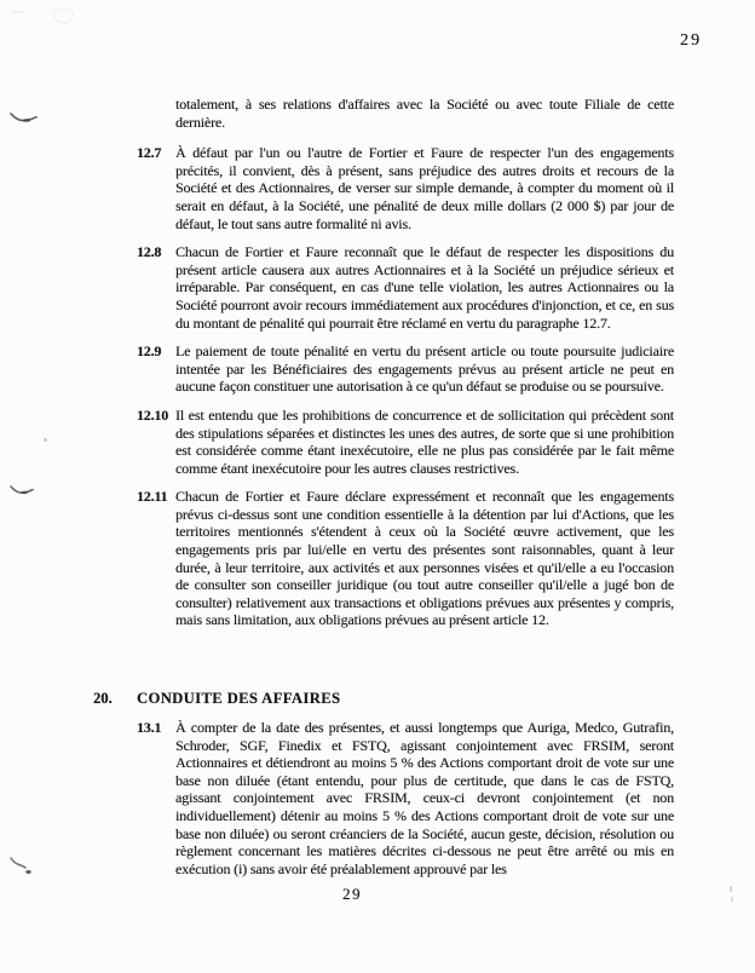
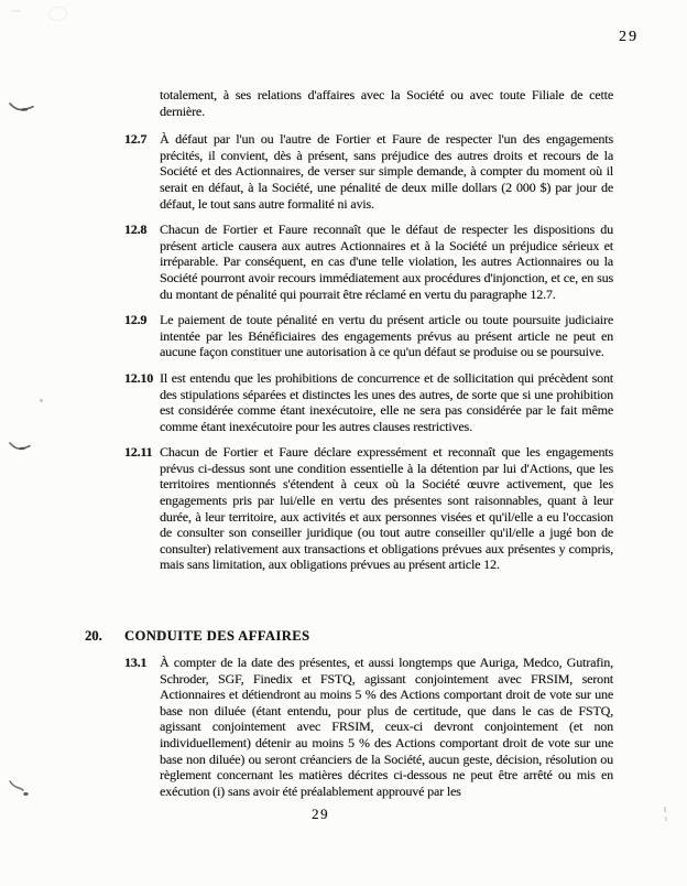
  29
  totalement, à ses relations d'affaires avec la Société ou avec toute Filiale de cette dernière.
  12.7
  À défaut par l'un ou l'autre de Fortier et Faure de respecter l'un des engagements précités, il convient, dès à présent, sans préjudice des autres droits et recours de la Société et des Actionnaires, de verser sur simple demande, à compter du moment où il serait en défaut, à la Société, une pénalité de deux mille dollars (2 000 $) par jour de défaut, le tout sans autre formalité ni avis.
  12.8
  Chacun de Fortier et Faure reconnaît que le défaut de respecter les dispositions du présent article causera aux autres Actionnaires et à la Société un préjudice sérieux et irréparable. Par conséquent, en cas d'une telle violation, les autres Actionnaires ou la Société pourront avoir recours immédiatement aux procédures d'injonction, et ce, en sus du montant de pénalité qui pourrait être réclamé en vertu du paragraphe 12.7.
  12.9
  Le paiement de toute pénalité en vertu du présent article ou toute poursuite judiciaire intentée par les Bénéficiaires des engagements prévus au présent article ne peut en aucune façon constituer une autorisation à ce qu'un défaut se produise ou se poursuive.
  12.10
- Il est entendu que les prohibitions de concurrence et de sollicitation qui précèdent sont des stipulations séparées et distinctes les unes des autres, de sorte que si une prohibition est considérée comme étant inexécutoire, elle ne plus pas considérée par le fait même comme étant inexécutoire pour les autres clauses restrictives.
+ Il est entendu que les prohibitions de concurrence et de sollicitation qui précèdent sont des stipulations séparées et distinctes les unes des autres, de sorte que si une prohibition est considérée comme étant inexécutoire, elle ne sera pas considérée par le fait même comme étant inexécutoire pour les autres clauses restrictives.
  12.11
  Chacun de Fortier et Faure déclare expressément et reconnaît que les engagements prévus ci-dessus sont une condition essentielle à la détention par lui d'Actions, que les territoires mentionnés s'étendent à ceux où la Société œuvre activement, que les engagements pris par lui/elle en vertu des présentes sont raisonnables, quant à leur durée, à leur territoire, aux activités et aux personnes visées et qu'il/elle a eu l'occasion de consulter son conseiller juridique (ou tout autre conseiller qu'il/elle a jugé bon de consulter) relativement aux transactions et obligations prévues aux présentes y compris, mais sans limitation, aux obligations prévues au présent article 12.
  20.
  CONDUITE DES AFFAIRES
  13.1
  À compter de la date des présentes, et aussi longtemps que Auriga, Medco, Gutrafin, Schroder, SGF, Finedix et FSTQ, agissant conjointement avec FRSIM, seront Actionnaires et détiendront au moins 5 % des Actions comportant droit de vote sur une base non diluée (étant entendu, pour plus de certitude, que dans le cas de FSTQ, agissant conjointement avec FRSIM, ceux-ci devront conjointement (et non individuellement) détenir au moins 5 % des Actions comportant droit de vote sur une base non diluée) ou seront créanciers de la Société, aucun geste, décision, résolution ou règlement concernant les matières décrites ci-dessous ne peut être arrêté ou mis en exécution (i) sans avoir été préalablement approuvé par les
  29
